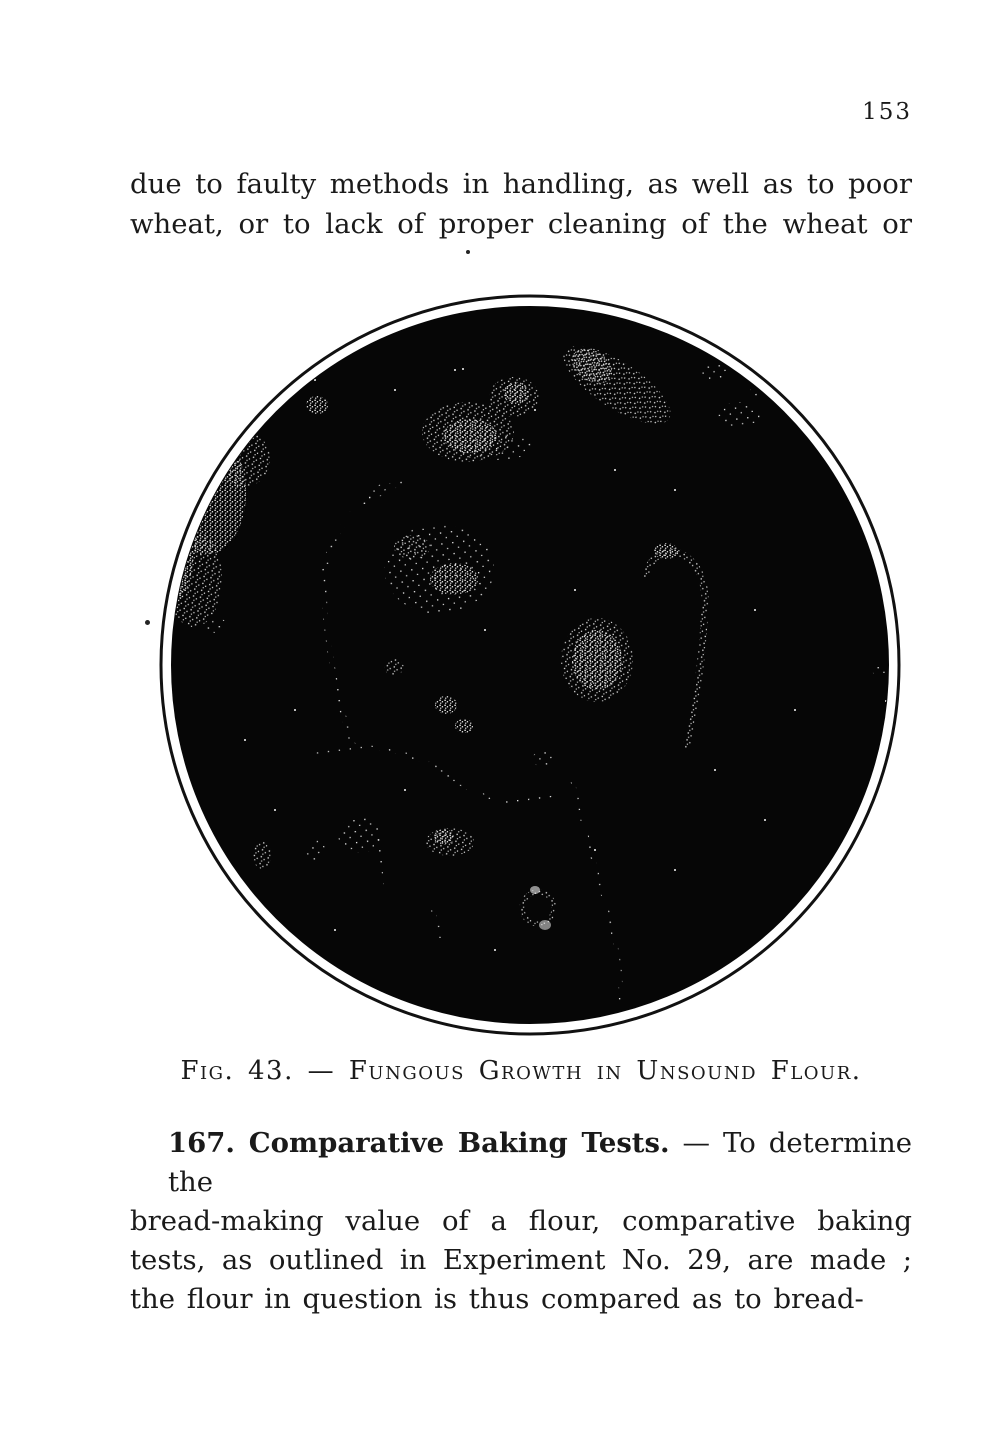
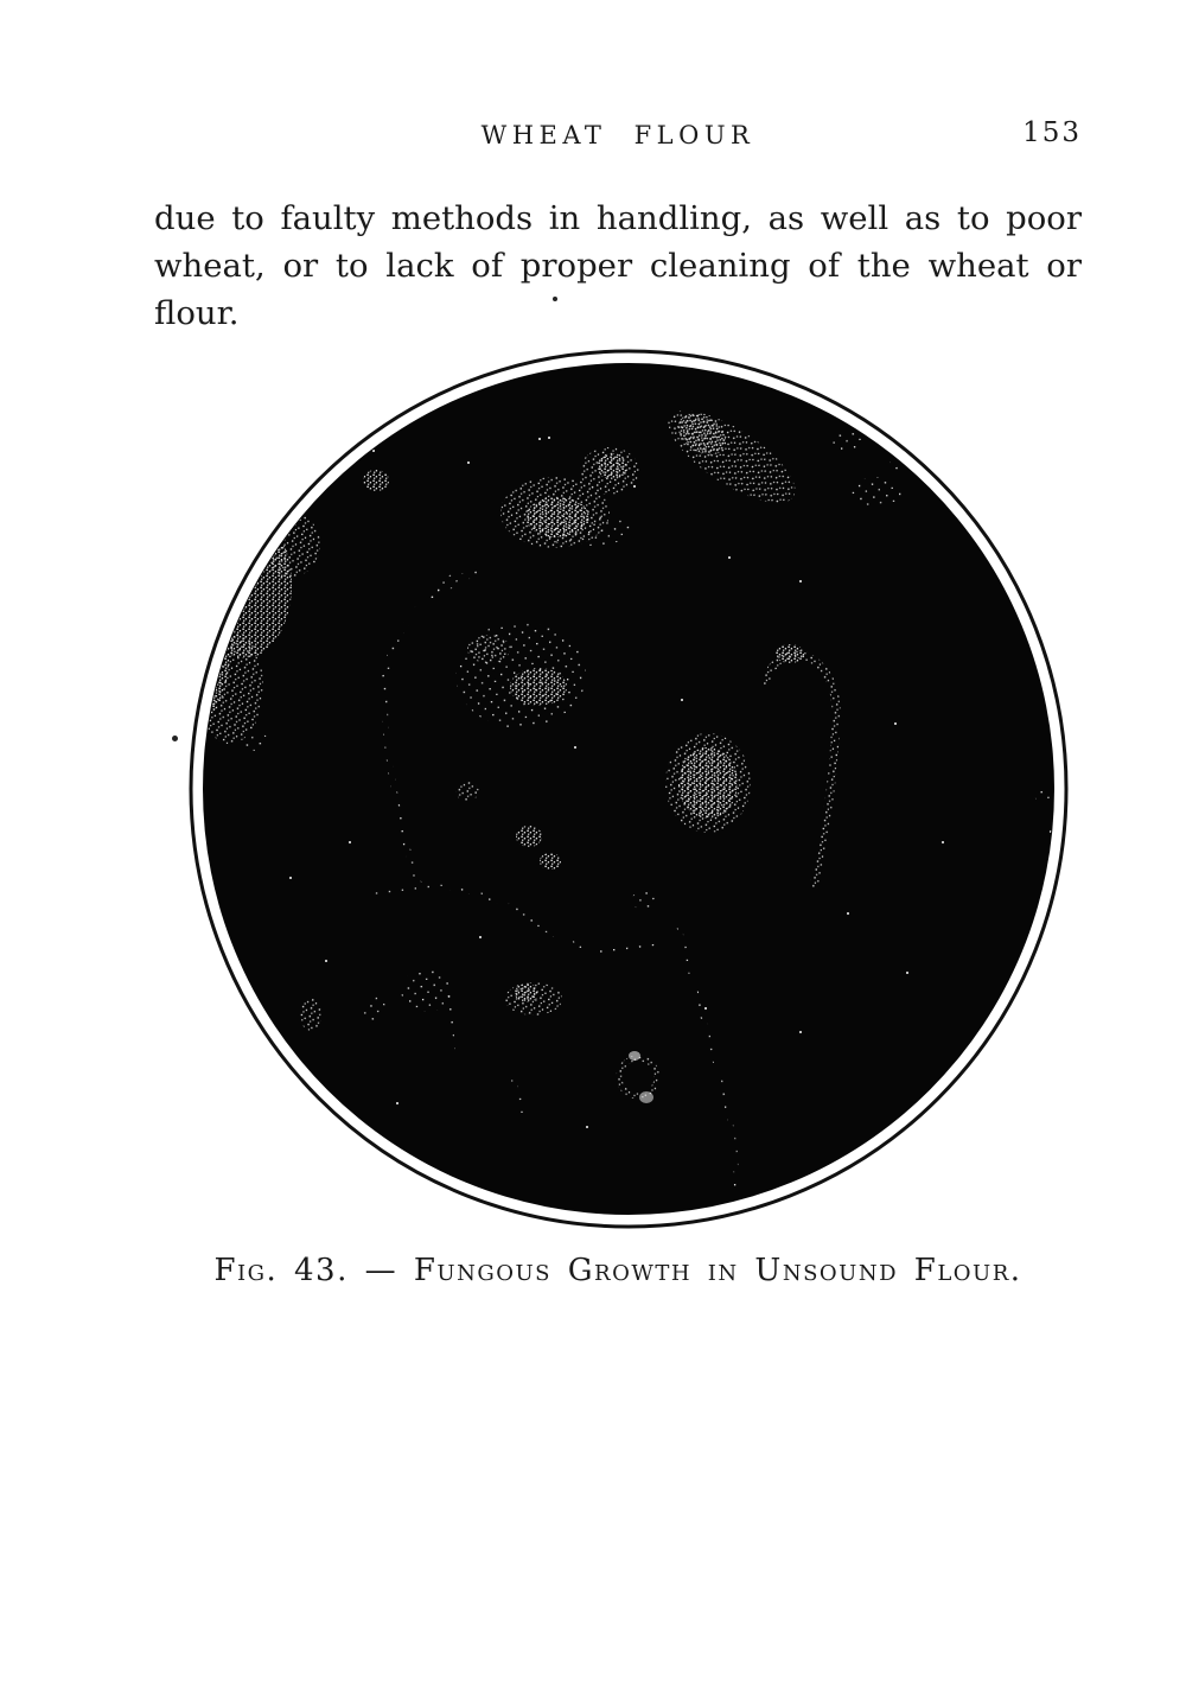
+ WHEAT FLOUR
  153
  due to faulty methods in handling, as well as to poor
  wheat, or to lack of proper cleaning of the wheat or
+ flour.
  Fig. 43. — Fungous Growth in Unsound Flour.
- 167. Comparative Baking Tests. — To determine the
- bread-making value of a flour, comparative baking
- tests, as outlined in Experiment No. 29, are made ;
- the flour in question is thus compared as to bread-
